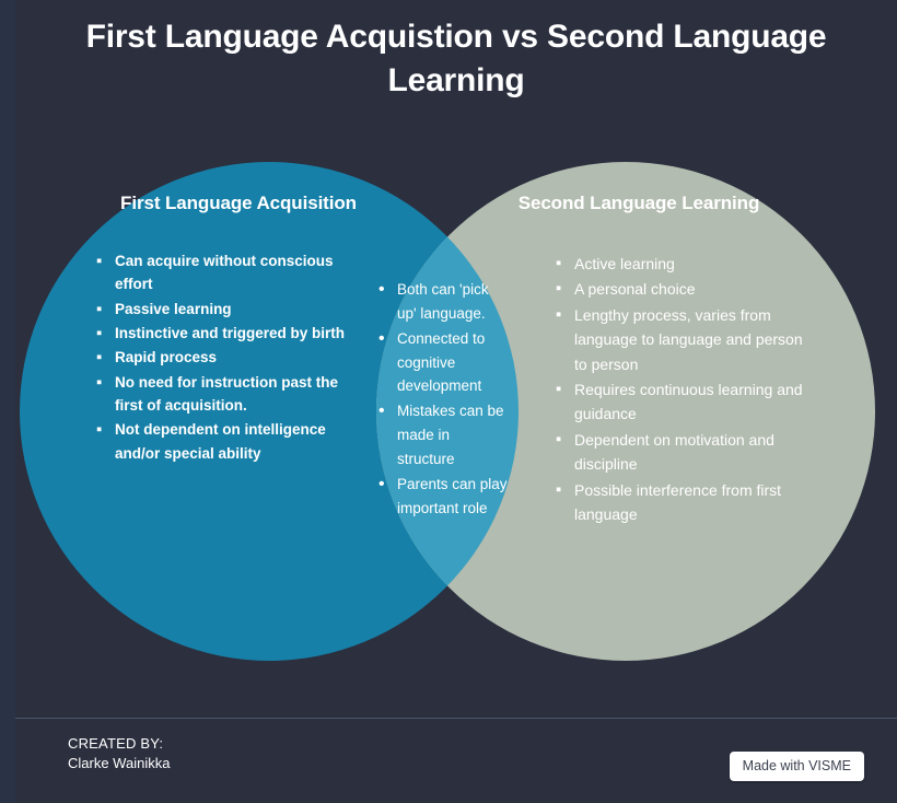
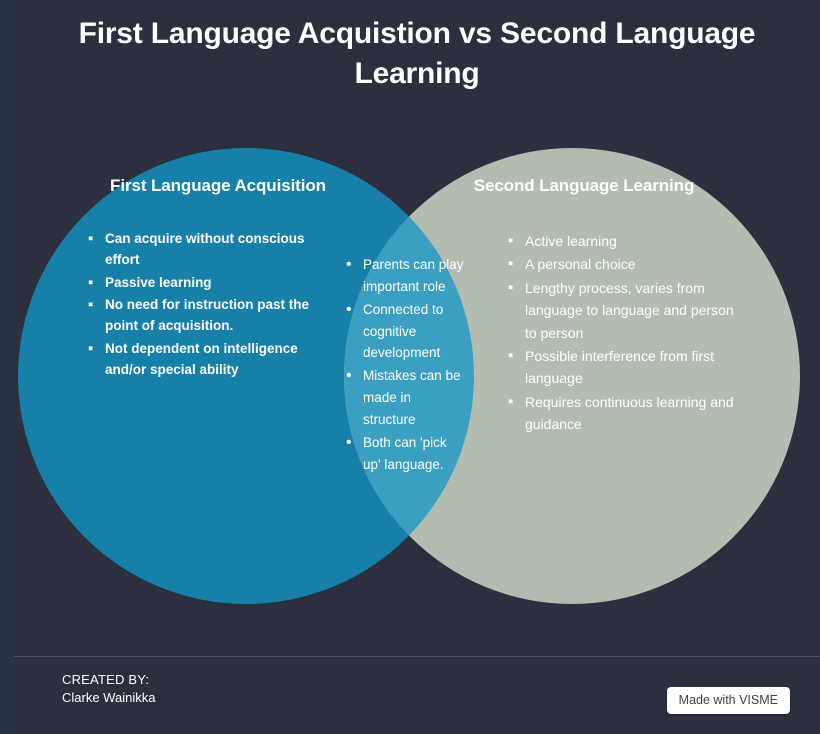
  First Language Acquistion vs Second Language Learning
  First Language Acquisition
  Can acquire without conscious effort
  Passive learning
- Instinctive and triggered by birth
- Rapid process
- No need for instruction past the first of acquisition.
+ No need for instruction past the point of acquisition.
  Not dependent on intelligence and/or special ability
- Both can 'pick up' language.
+ Parents can play important role
  Connected to cognitive development
  Mistakes can be made in structure
- Parents can play important role
+ Both can 'pick up' language.
  Second Language Learning
  Active learning
  A personal choice
  Lengthy process, varies from language to language and person to person
- Requires continuous learning and guidance
+ Possible interference from first language
- Dependent on motivation and discipline
- Possible interference from first language
+ Requires continuous learning and guidance
  CREATED BY:
  Clarke Wainikka
  Made with VISME
